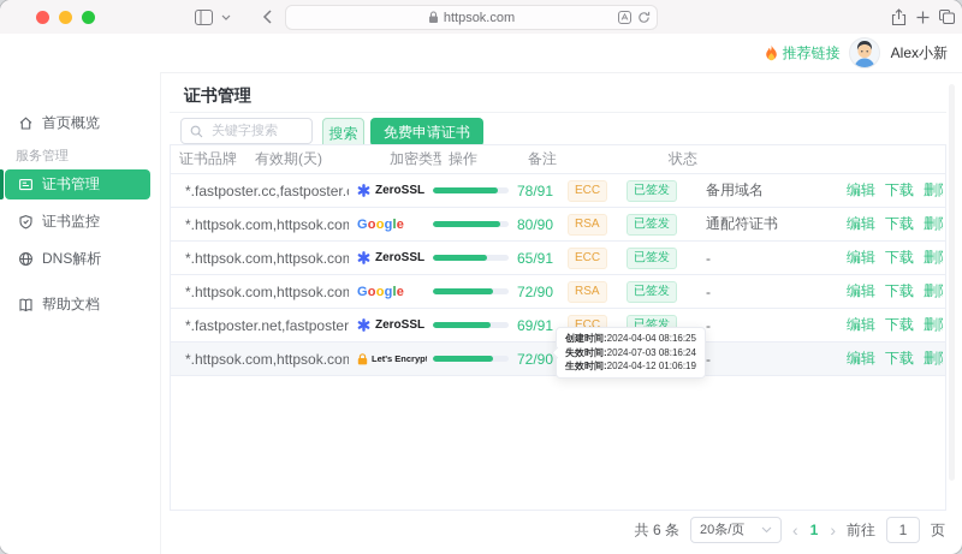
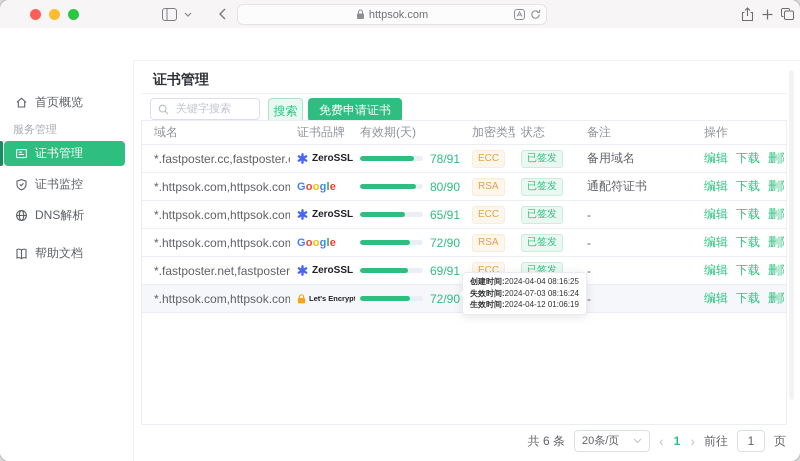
  httpsok.com
- 推荐链接
- Alex小新
  首页概览
  服务管理
  证书管理
  证书监控
  DNS解析
  帮助文档
  证书管理
  关键字搜索
  搜索
  免费申请证书
+ 域名
  证书品牌
  有效期(天)
  加密类型
- 操作
+ 状态
  备注
- 状态
+ 操作
  *.fastposter.cc,fastposter.
  ZeroSSL
  78/91
  ECC
  已签发
  备用域名
  编辑
  下载
  *.httpsok.com,httpsok.com
  Google
  80/90
  RSA
  已签发
  通配符证书
  编辑
  下载
  *.httpsok.com,httpsok.com
  ZeroSSL
  65/91
  ECC
  已签发
  -
  编辑
  下载
  *.httpsok.com,httpsok.com
  Google
  72/90
  RSA
  已签发
  -
  编辑
  下载
  *.fastposter.net,fastposter
  ZeroSSL
  69/91
  ECC
  已签发
  -
  编辑
  下载
  *.httpsok.com,httpsok.com
  Let's Encrypt
  72/90
  -
  编辑
  下载
  创建时间:2024-04-04 08:16:25
  失效时间:2024-07-03 08:16:24
  生效时间:2024-04-12 01:06:19
  共 6 条
  20条/页
  ‹
  1
  ›
  前往
  1
  页
